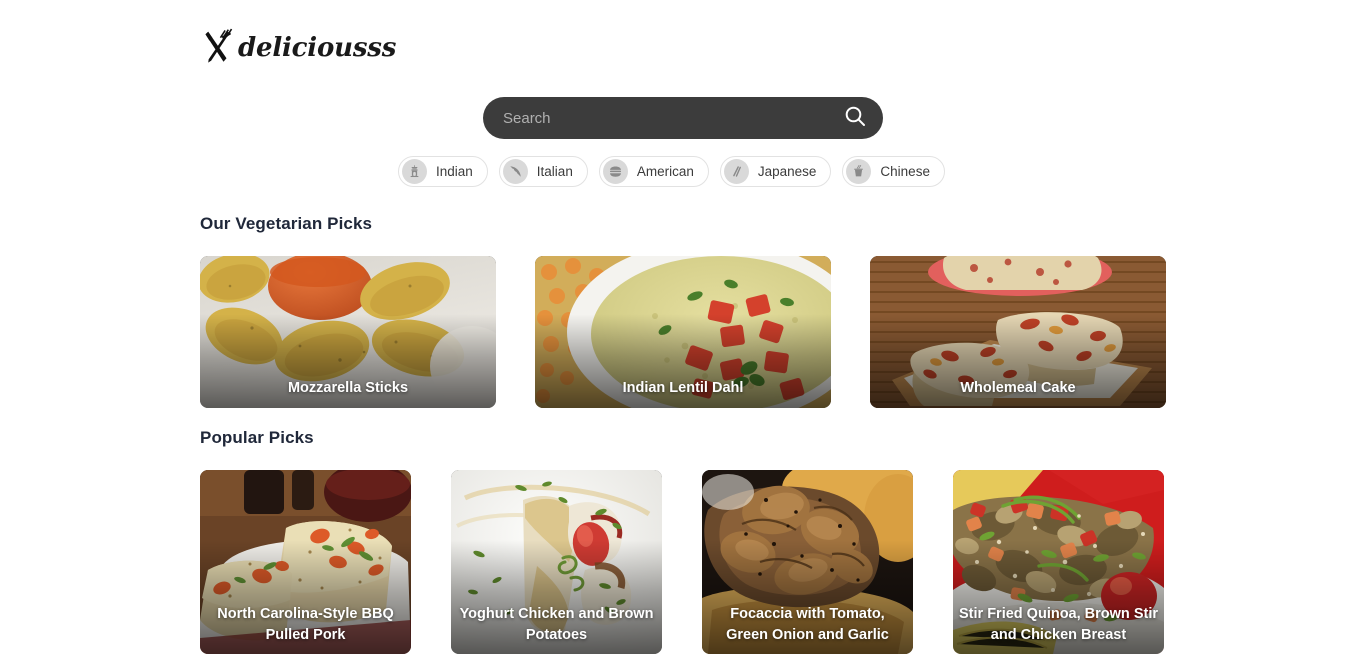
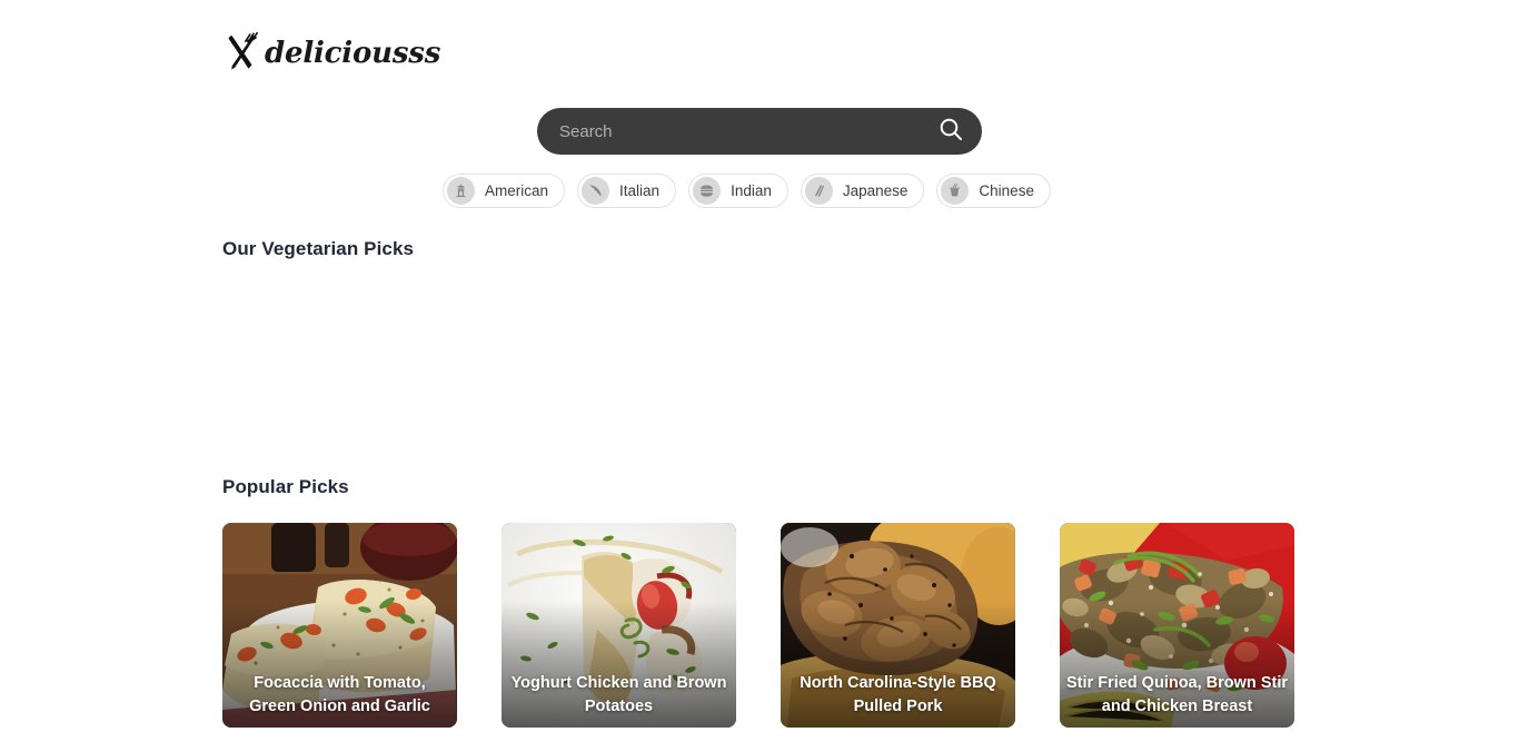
  deliciousss
  Search
- Indian
+ American
  Italian
- American
+ Indian
  Japanese
  Chinese
  Our Vegetarian Picks
- Mozzarella Sticks
- Indian Lentil Dahl
- Wholemeal Cake
  Popular Picks
- North Carolina-Style BBQ Pulled Pork
+ Focaccia with Tomato, Green Onion and Garlic
  Yoghurt Chicken and Brown Potatoes
- Focaccia with Tomato, Green Onion and Garlic
+ North Carolina-Style BBQ Pulled Pork
  Stir Fried Quinoa, Brown Stir and Chicken Breast
